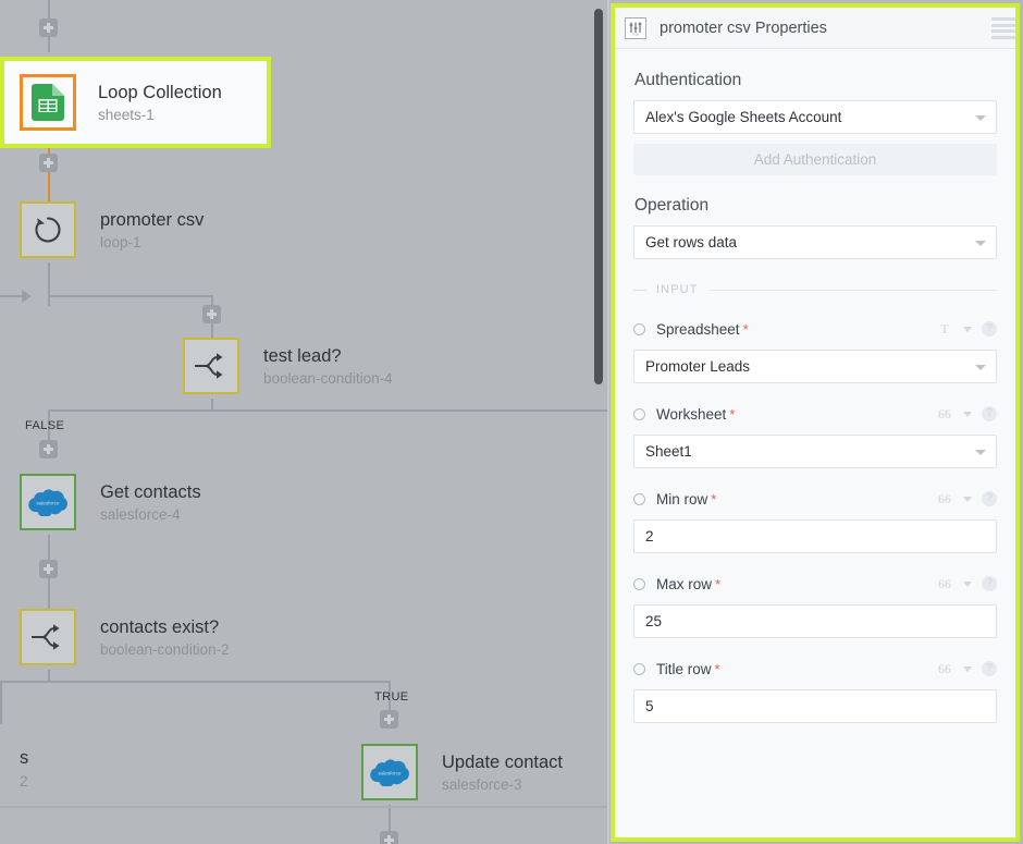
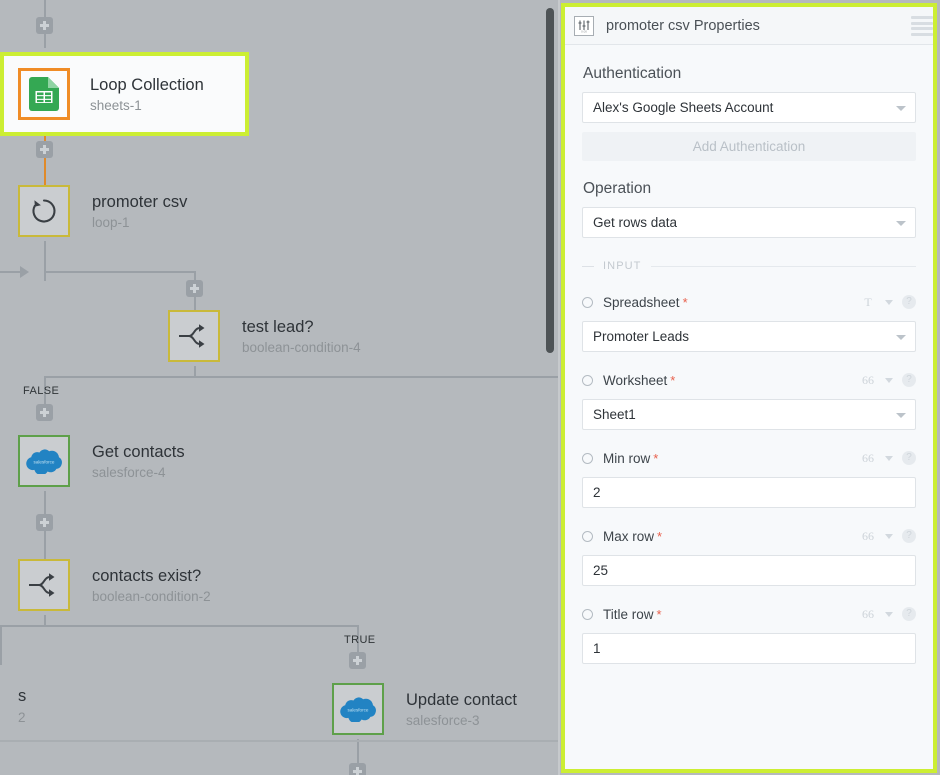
  Loop Collection
  sheets-1
  promoter csv
  loop-1
  test lead?
  boolean-condition-4
  FALSE
  Get contacts
  salesforce-4
  contacts exist?
  boolean-condition-2
  TRUE
  s
  2
  Update contact
  salesforce-3
  promoter csv Properties
  Authentication
  Alex's Google Sheets Account
  Add Authentication
  Operation
  Get rows data
  INPUT
  Spreadsheet
  *
  T
  Promoter Leads
  Worksheet
  *
  66
  Sheet1
  Min row
  *
  66
  2
  Max row
  *
  66
  25
  Title row
  *
  66
- 5
+ 1
